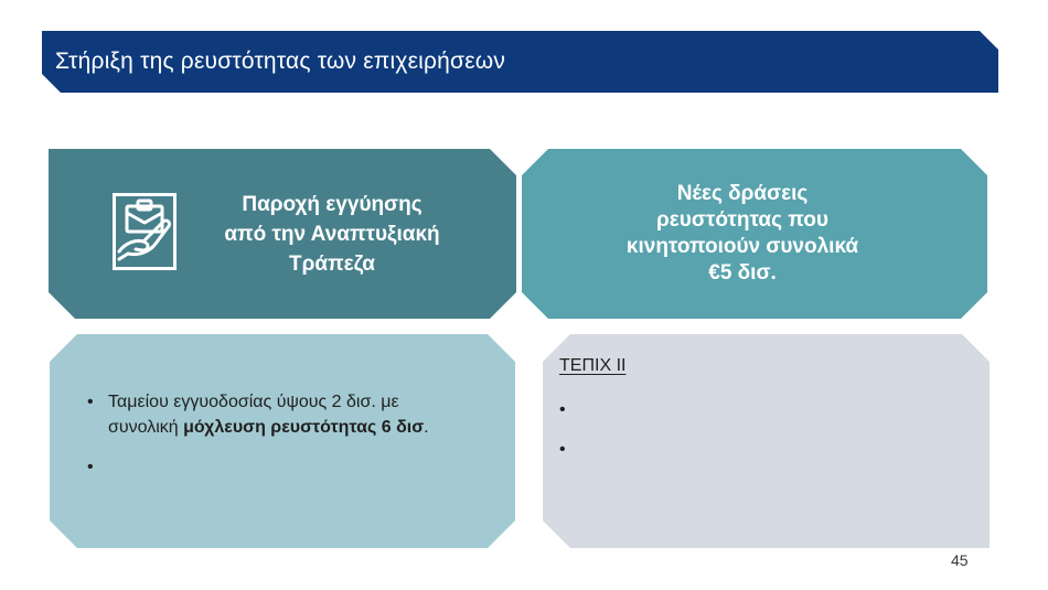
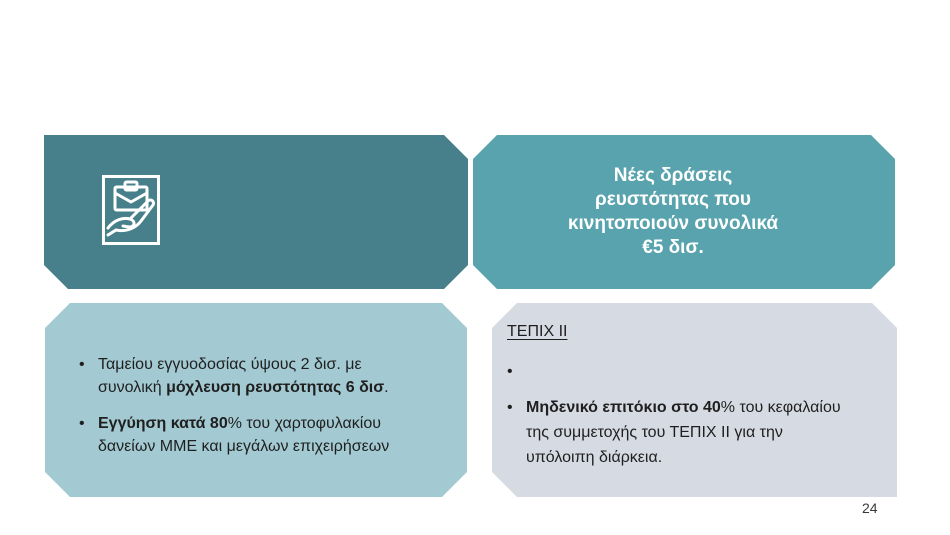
- Στήριξη της ρευστότητας των επιχειρήσεων
- Παροχή εγγύησης
- από την Αναπτυξιακή
- Τράπεζα
  Νέες δράσεις
  ρευστότητας που
  κινητοποιούν συνολικά
  €5 δισ.
  •
  Ταμείου εγγυοδοσίας ύψους 2 δισ. με
  συνολική μόχλευση ρευστότητας 6 δισ.
  •
+ Εγγύηση κατά 80% του χαρτοφυλακίου
+ δανείων ΜΜΕ και μεγάλων επιχειρήσεων
  ΤΕΠΙΧ ΙΙ
  •
  •
+ Μηδενικό επιτόκιο στο 40% του κεφαλαίου
+ της συμμετοχής του ΤΕΠΙΧ ΙΙ για την
+ υπόλοιπη διάρκεια.
- 45
+ 24
